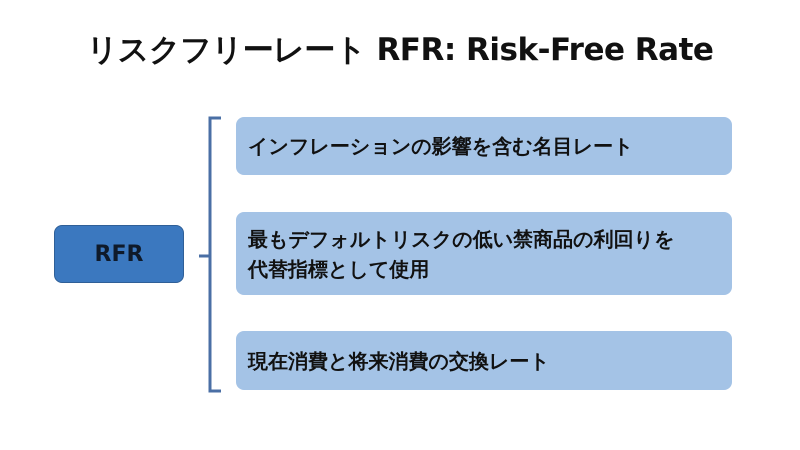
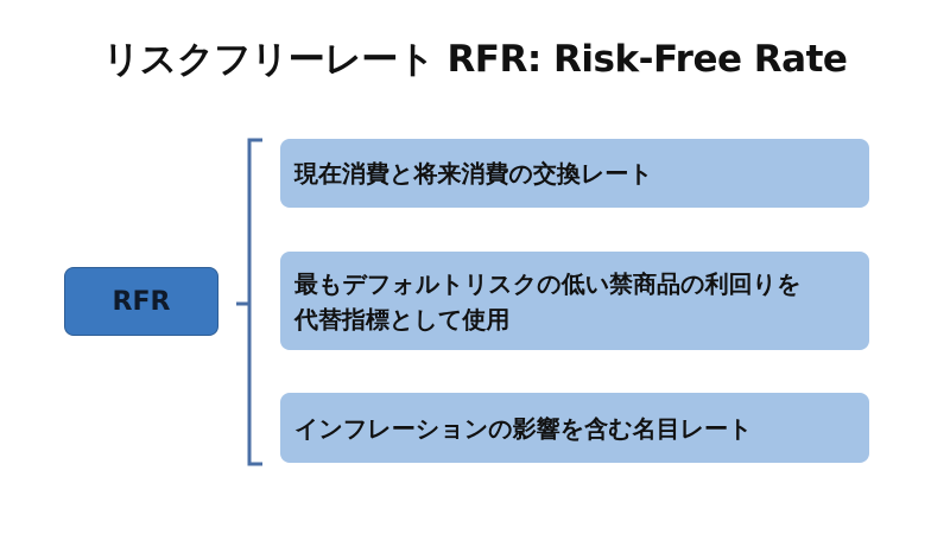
  リスクフリーレート RFR: Risk-Free Rate
  RFR
- インフレーションの影響を含む名目レート
+ 現在消費と将来消費の交換レート
  最もデフォルトリスクの低い禁商品の利回りを代替指標として使用
- 現在消費と将来消費の交換レート
+ インフレーションの影響を含む名目レート
